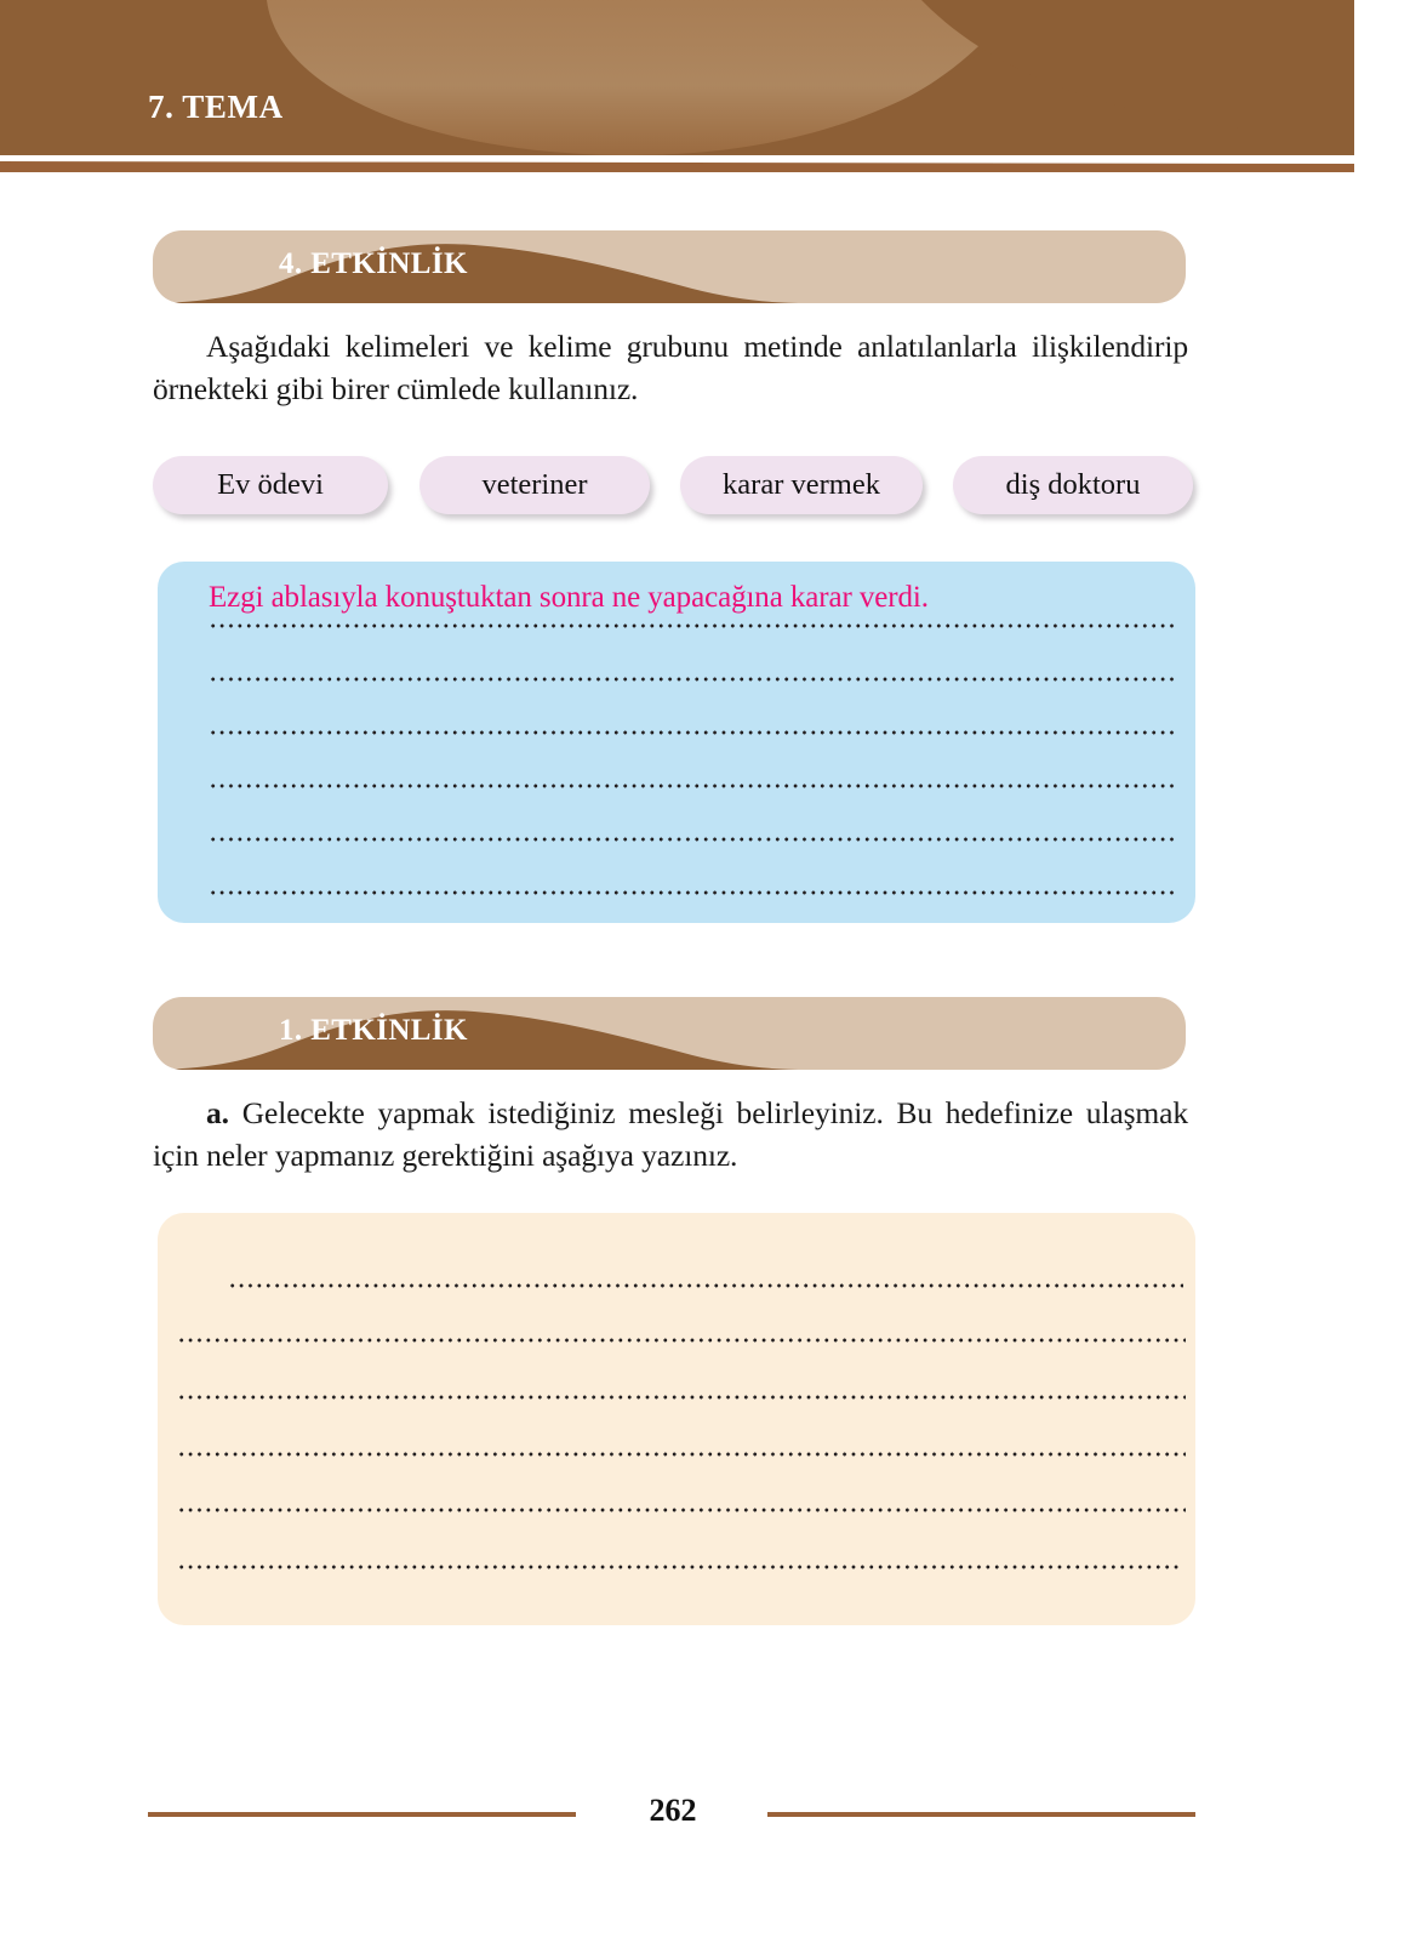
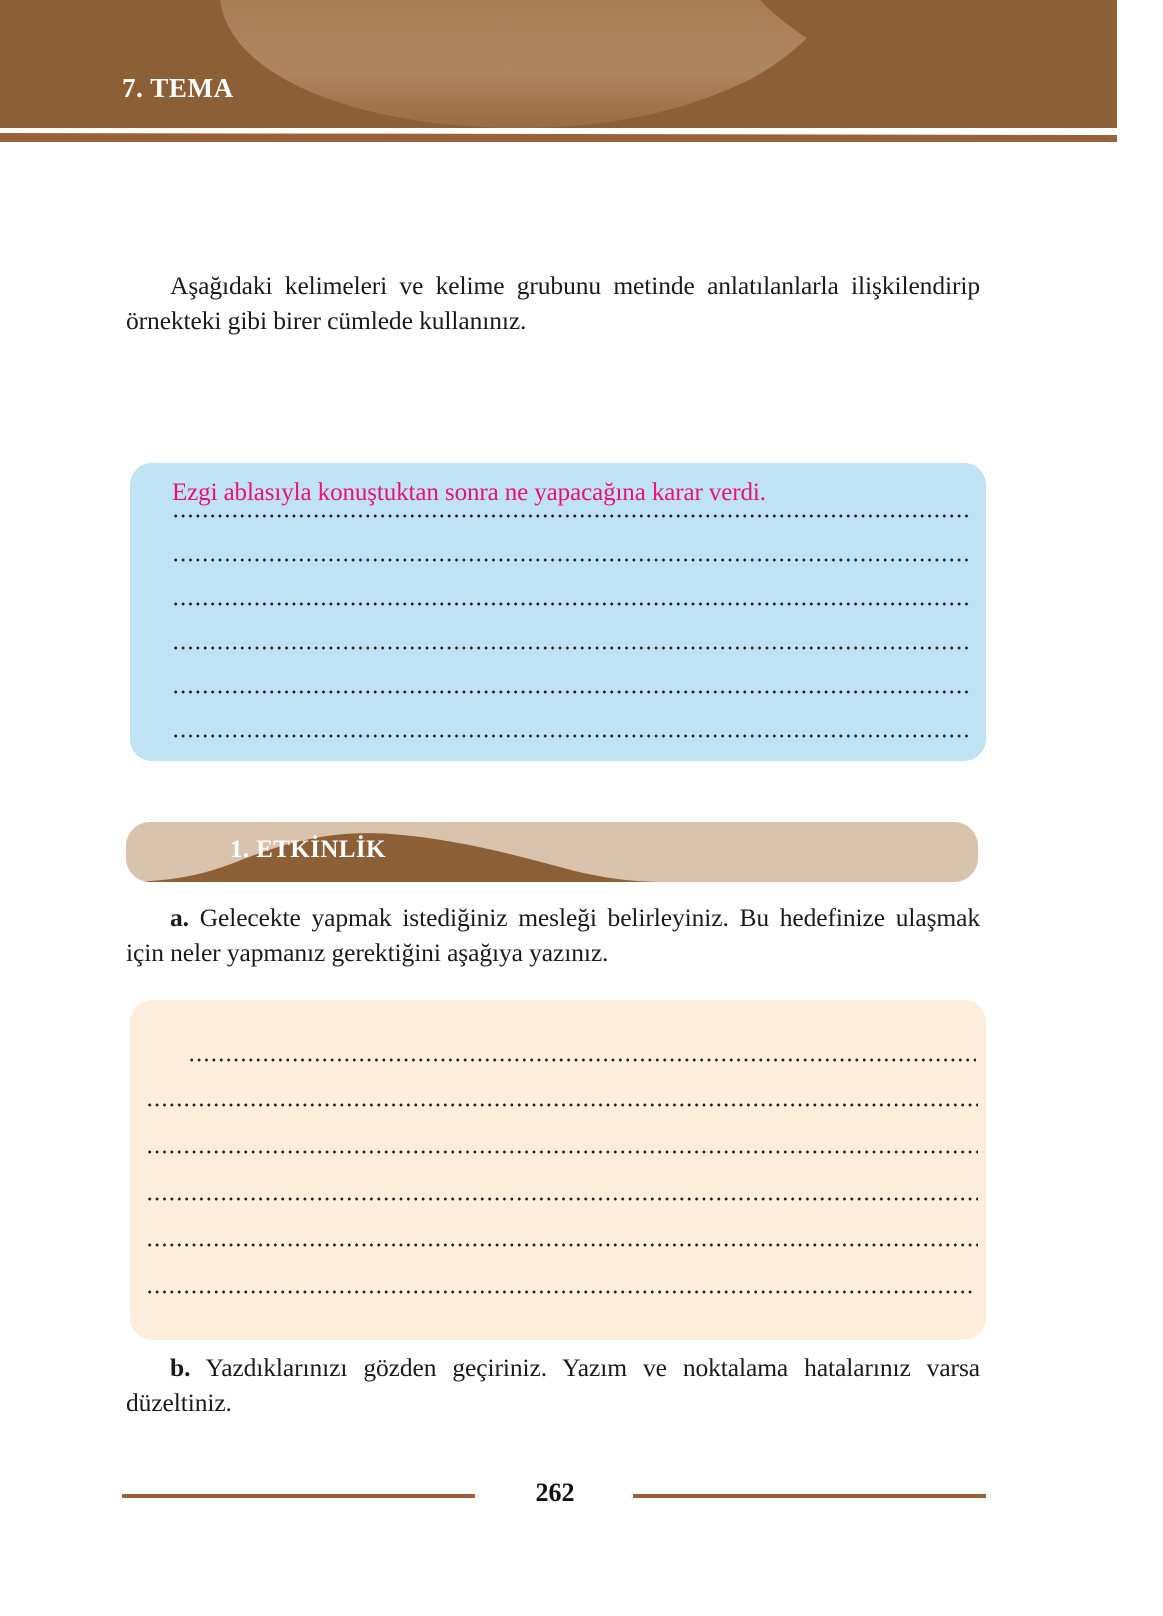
  7. TEMA
- 4. ETKİNLİK
  Aşağıdaki kelimeleri ve kelime grubunu metinde anlatılanlarla ilişkilendirip örnekteki gibi birer cümlede kullanınız.
- Ev ödevi
- veteriner
- karar vermek
- diş doktoru
  Ezgi ablasıyla konuştuktan sonra ne yapacağına karar verdi.
  1. ETKİNLİK
  a. Gelecekte yapmak istediğiniz mesleği belirleyiniz. Bu hedefinize ulaşmak için neler yapmanız gerektiğini aşağıya yazınız.
+ b. Yazdıklarınızı gözden geçiriniz. Yazım ve noktalama hataları­nız varsa düzeltiniz.
  262
